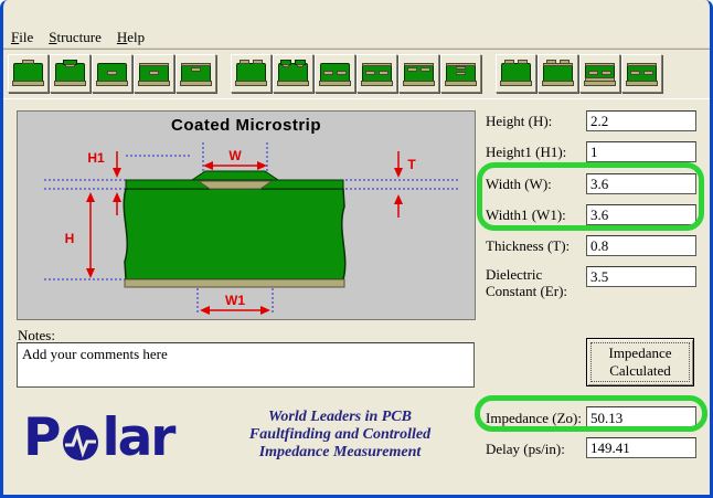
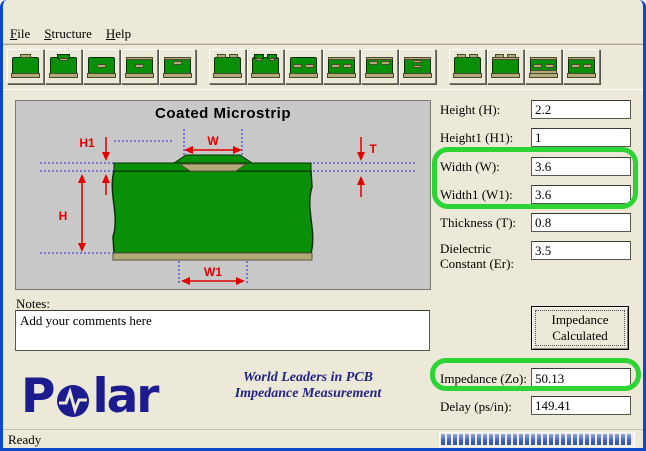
  File
  Structure
  Help
  Coated Microstrip
  W
  W1
  H
  H1
  T
  Notes:
  Add your comments here
  P
  lar
  World Leaders in PCB
- Faultfinding and Controlled
  Impedance Measurement
  Height (H):
  2.2
  Height1 (H1):
  1
  Width (W):
  3.6
  Width1 (W1):
  3.6
  Thickness (T):
  0.8
  Dielectric Constant (Er):
  3.5
  Impedance Calculated
  Impedance (Zo):
  50.13
  Delay (ps/in):
  149.41
+ Ready
